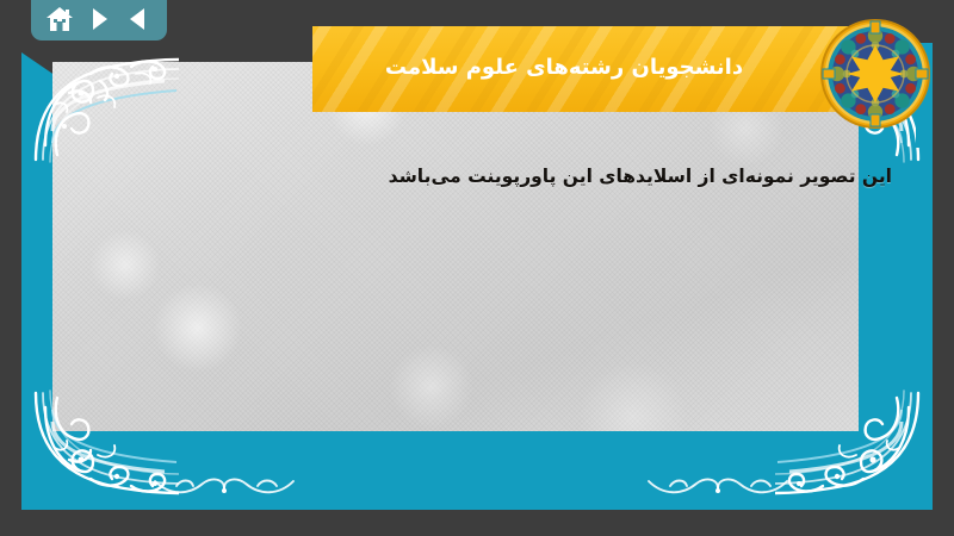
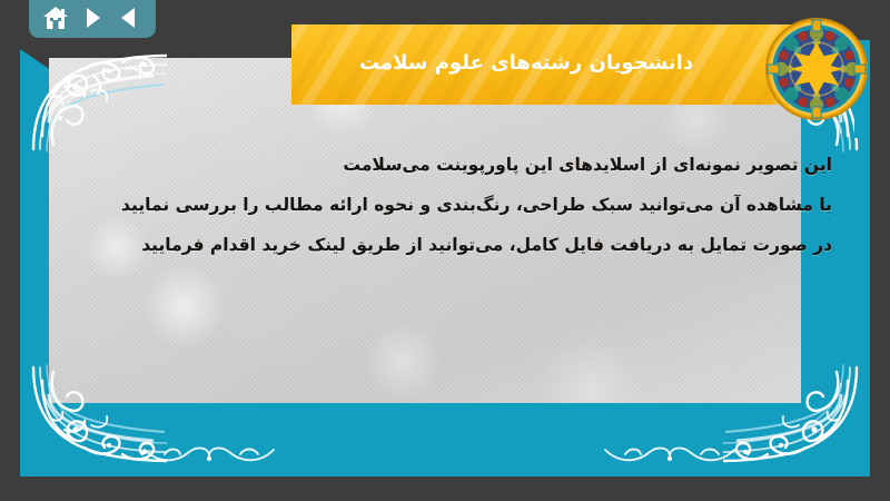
  دانشجویان رشته‌های علوم سلامت
- این تصویر نمونه‌ای از اسلایدهای این پاورپوینت می‌باشد
+ این تصویر نمونه‌ای از اسلایدهای این پاورپوینت می‌سلامت
+ با مشاهده آن می‌توانید سبک طراحی، رنگ‌بندی و نحوه ارائه مطالب را بررسی نمایید
+ در صورت تمایل به دریافت فایل کامل، می‌توانید از طریق لینک خرید اقدام فرمایید
